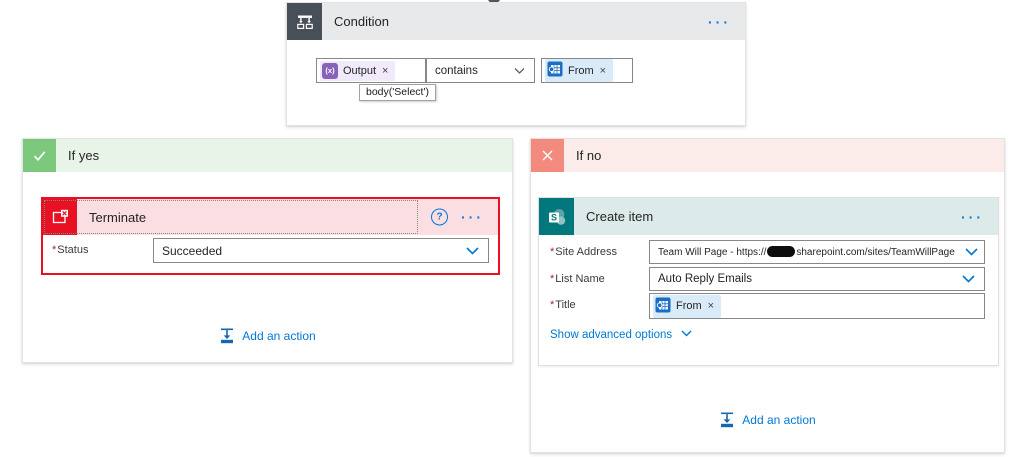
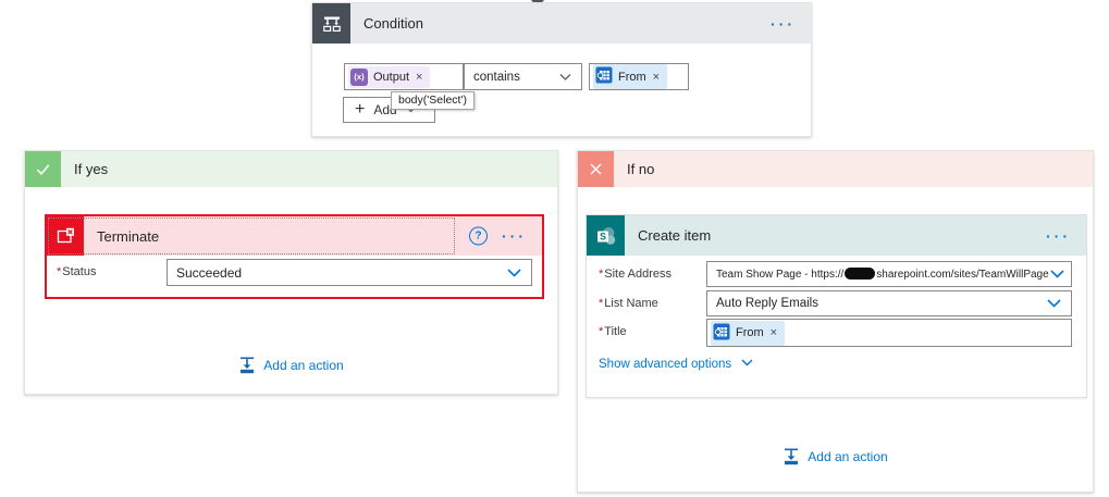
  Condition
  ···
  (x)
  Output
  ×
  contains
  From
  ×
+ +
+ Add
  body('Select')
  If yes
  Terminate
  ?
  ···
  *Status
  Succeeded
  Add an action
  If no
  S
  Create item
  ···
  *Site Address
- Team Will Page - https:// sharepoint.com/sites/TeamWillPage
+ Team Show Page - https:// sharepoint.com/sites/TeamWillPage
  *List Name
  Auto Reply Emails
  *Title
  From
  ×
  Show advanced options
  Add an action
